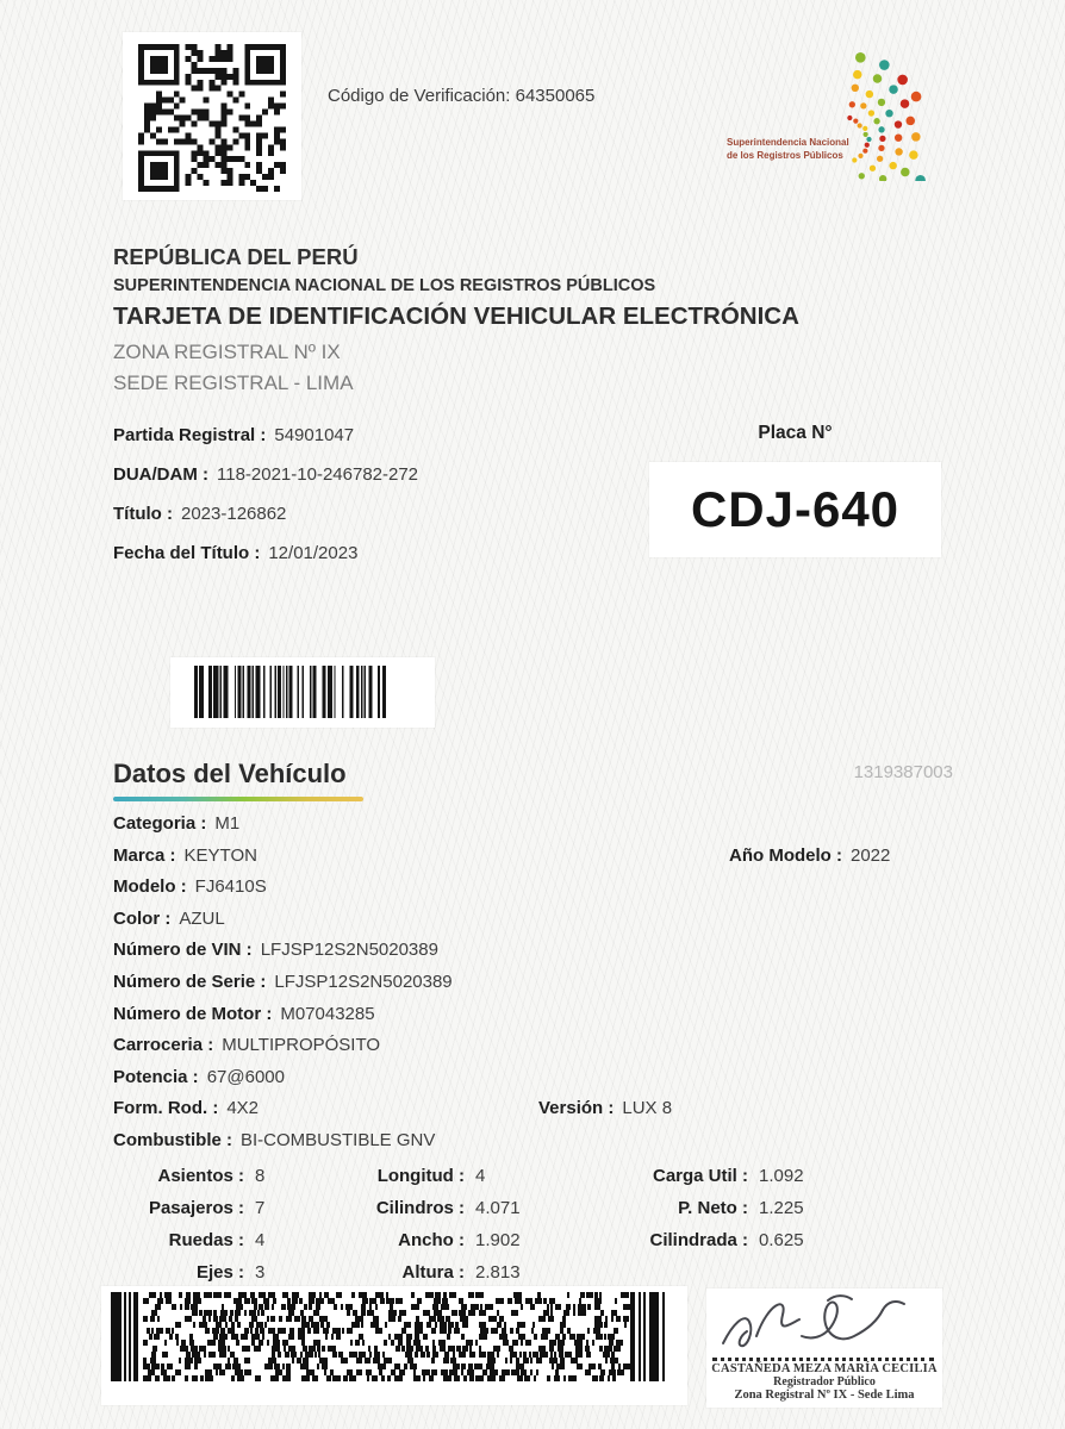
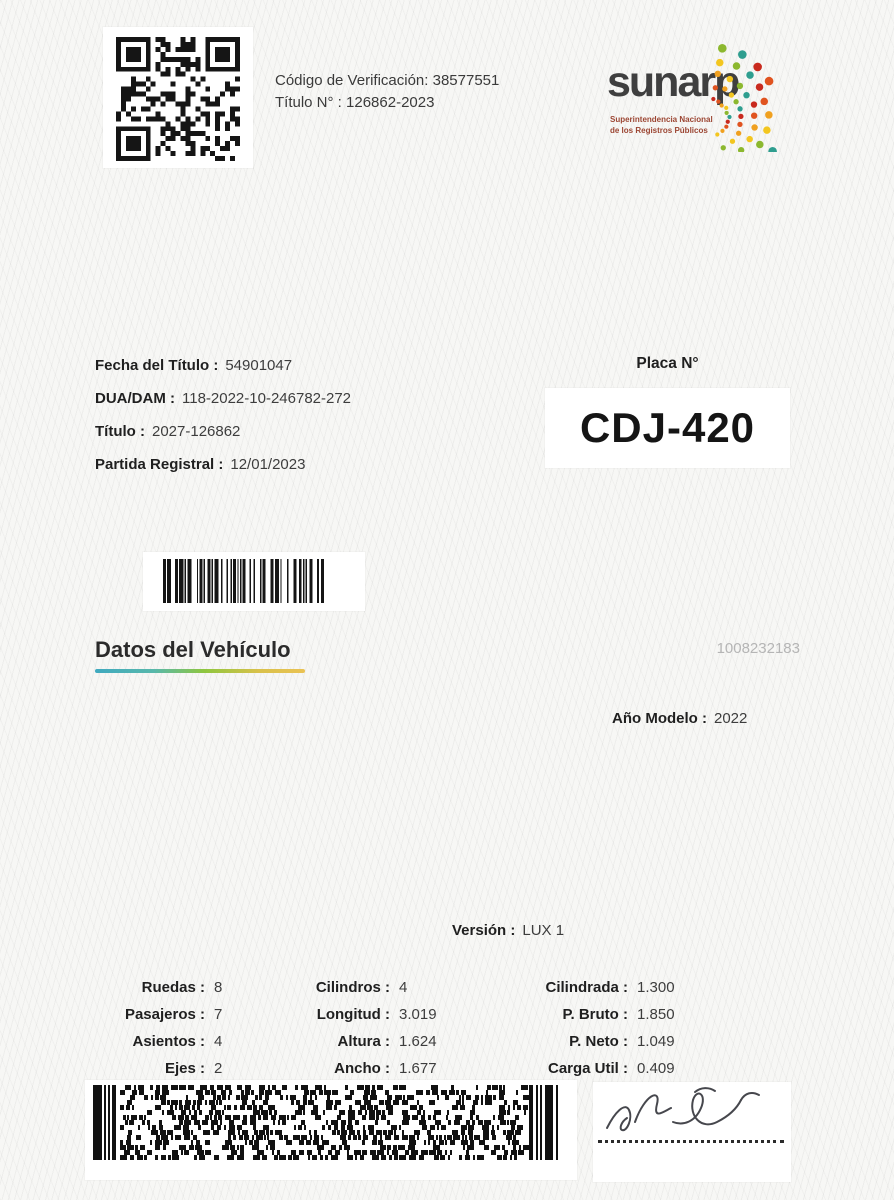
- Código de Verificación: 64350065
+ Código de Verificación: 38577551
+ Título N° : 126862-2023
+ sunarp
  Superintendencia Nacional
  de los Registros Públicos
- REPÚBLICA DEL PERÚ
- SUPERINTENDENCIA NACIONAL DE LOS REGISTROS PÚBLICOS
- TARJETA DE IDENTIFICACIÓN VEHICULAR ELECTRÓNICA
- ZONA REGISTRAL Nº IX
- SEDE REGISTRAL - LIMA
- Partida Registral : 54901047
+ Fecha del Título : 54901047
- DUA/DAM : 118-2021-10-246782-272
+ DUA/DAM : 118-2022-10-246782-272
- Título : 2023-126862
+ Título : 2027-126862
- Fecha del Título : 12/01/2023
+ Partida Registral : 12/01/2023
  Placa N°
- CDJ-640
+ CDJ-420
  Datos del Vehículo
- 1319387003
+ 1008232183
- Categoria : M1
- Marca : KEYTON
- Modelo : FJ6410S
- Color : AZUL
- Número de VIN : LFJSP12S2N5020389
- Número de Serie : LFJSP12S2N5020389
- Número de Motor : M07043285
- Carroceria : MULTIPROPÓSITO
- Potencia : 67@6000
- Form. Rod. : 4X2
- Combustible : BI-COMBUSTIBLE GNV
  Año Modelo : 2022
- Versión : LUX 8
+ Versión : LUX 1
- Asientos :
+ Ruedas :
  8
  Pasajeros :
  7
- Ruedas :
+ Asientos :
  4
  Ejes :
- 3
+ 2
- Longitud :
+ Cilindros :
  4
- Cilindros :
+ Longitud :
- 4.071
+ 3.019
- Ancho :
+ Altura :
- 1.902
+ 1.624
- Altura :
+ Ancho :
- 2.813
+ 1.677
- Carga Util :
+ Cilindrada :
- 1.092
+ 1.300
+ P. Bruto :
+ 1.850
  P. Neto :
- 1.225
+ 1.049
- Cilindrada :
+ Carga Util :
- 0.625
+ 0.409
- CASTAÑEDA MEZA MARÍA CECILIA
- Registrador Público
- Zona Registral Nº IX - Sede Lima
